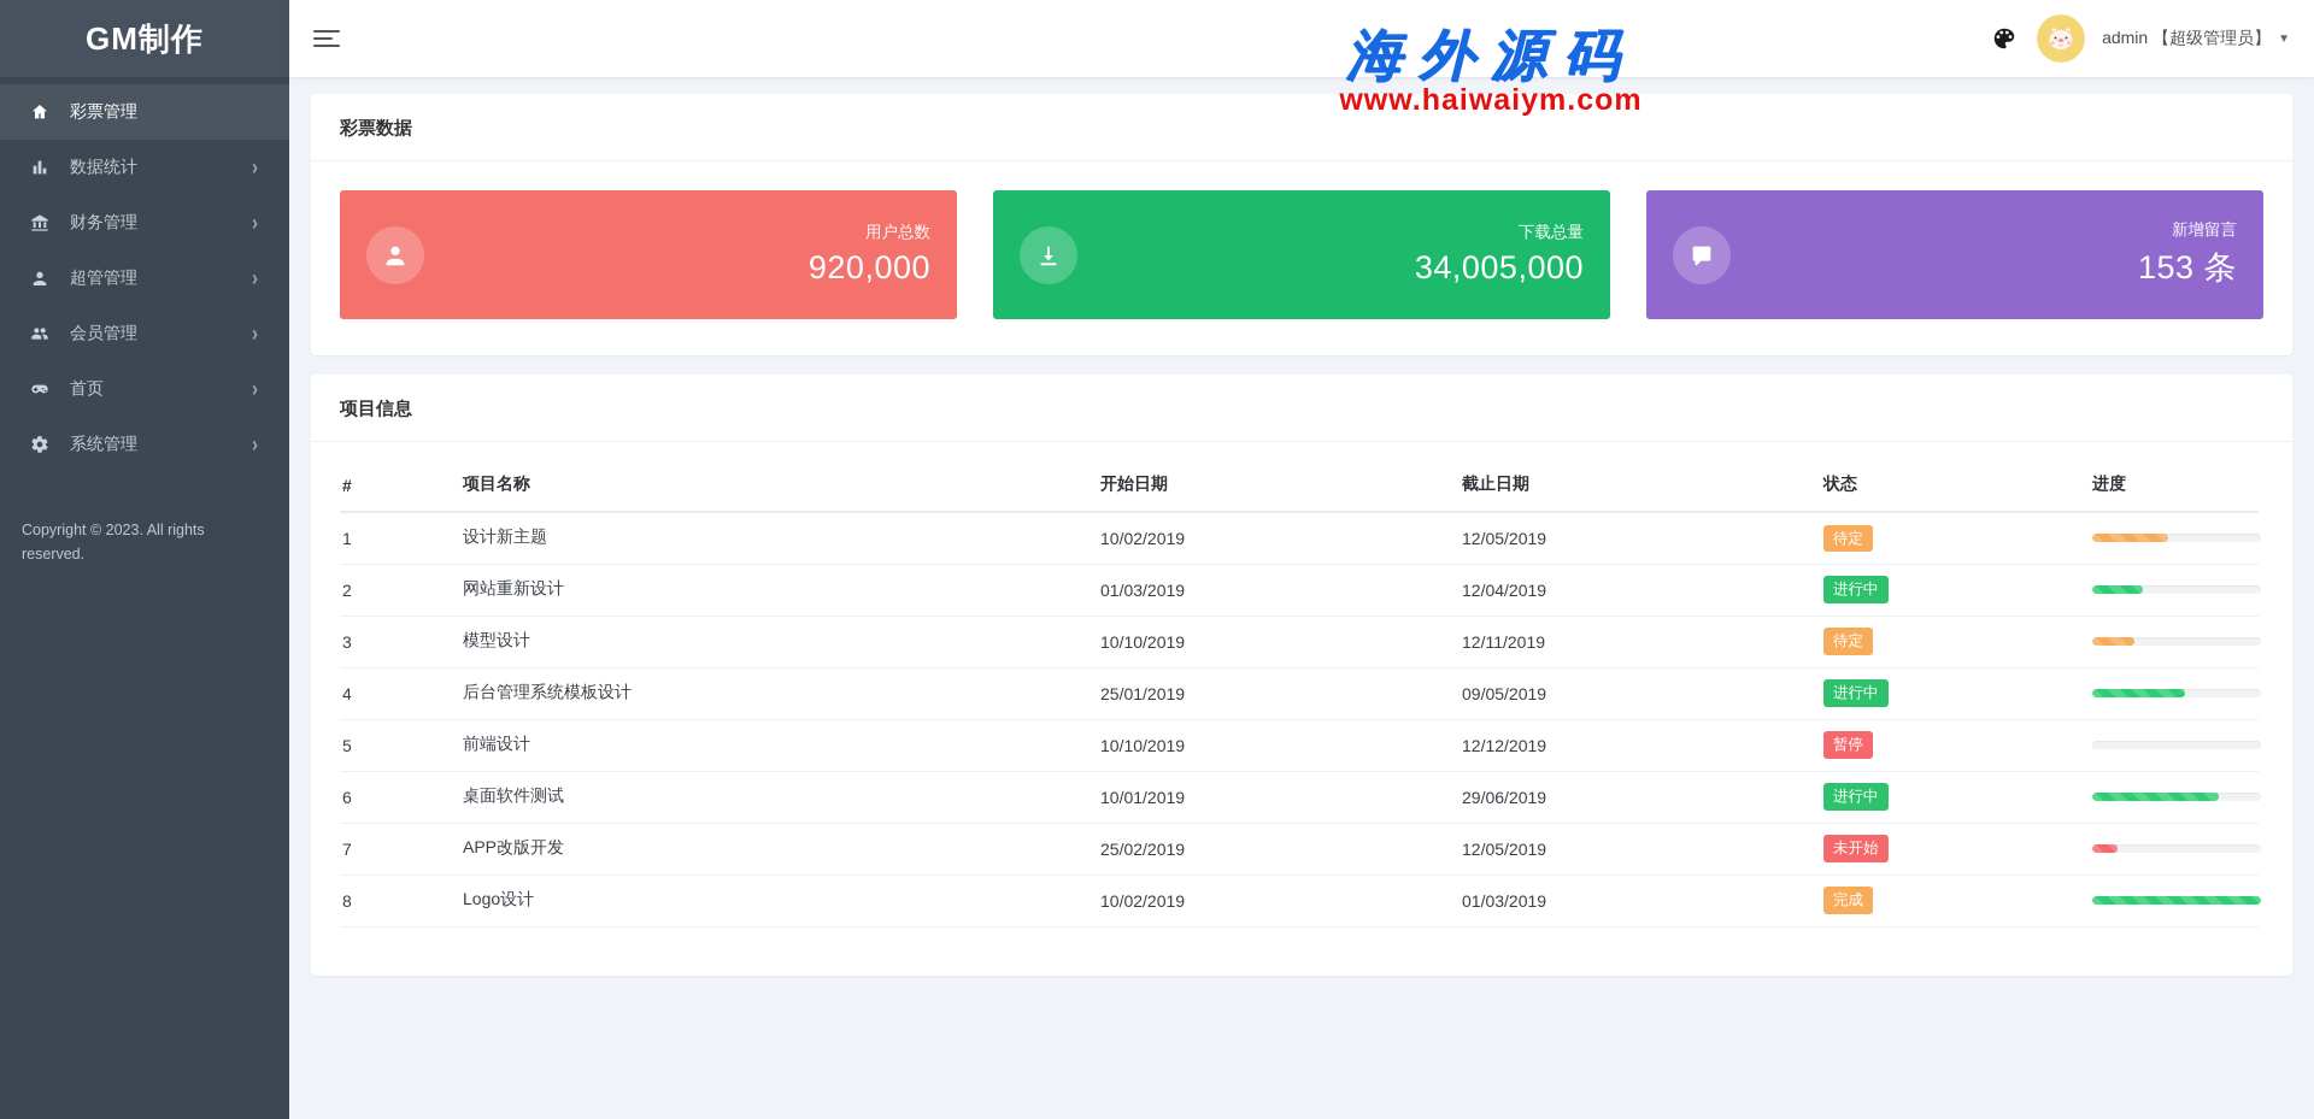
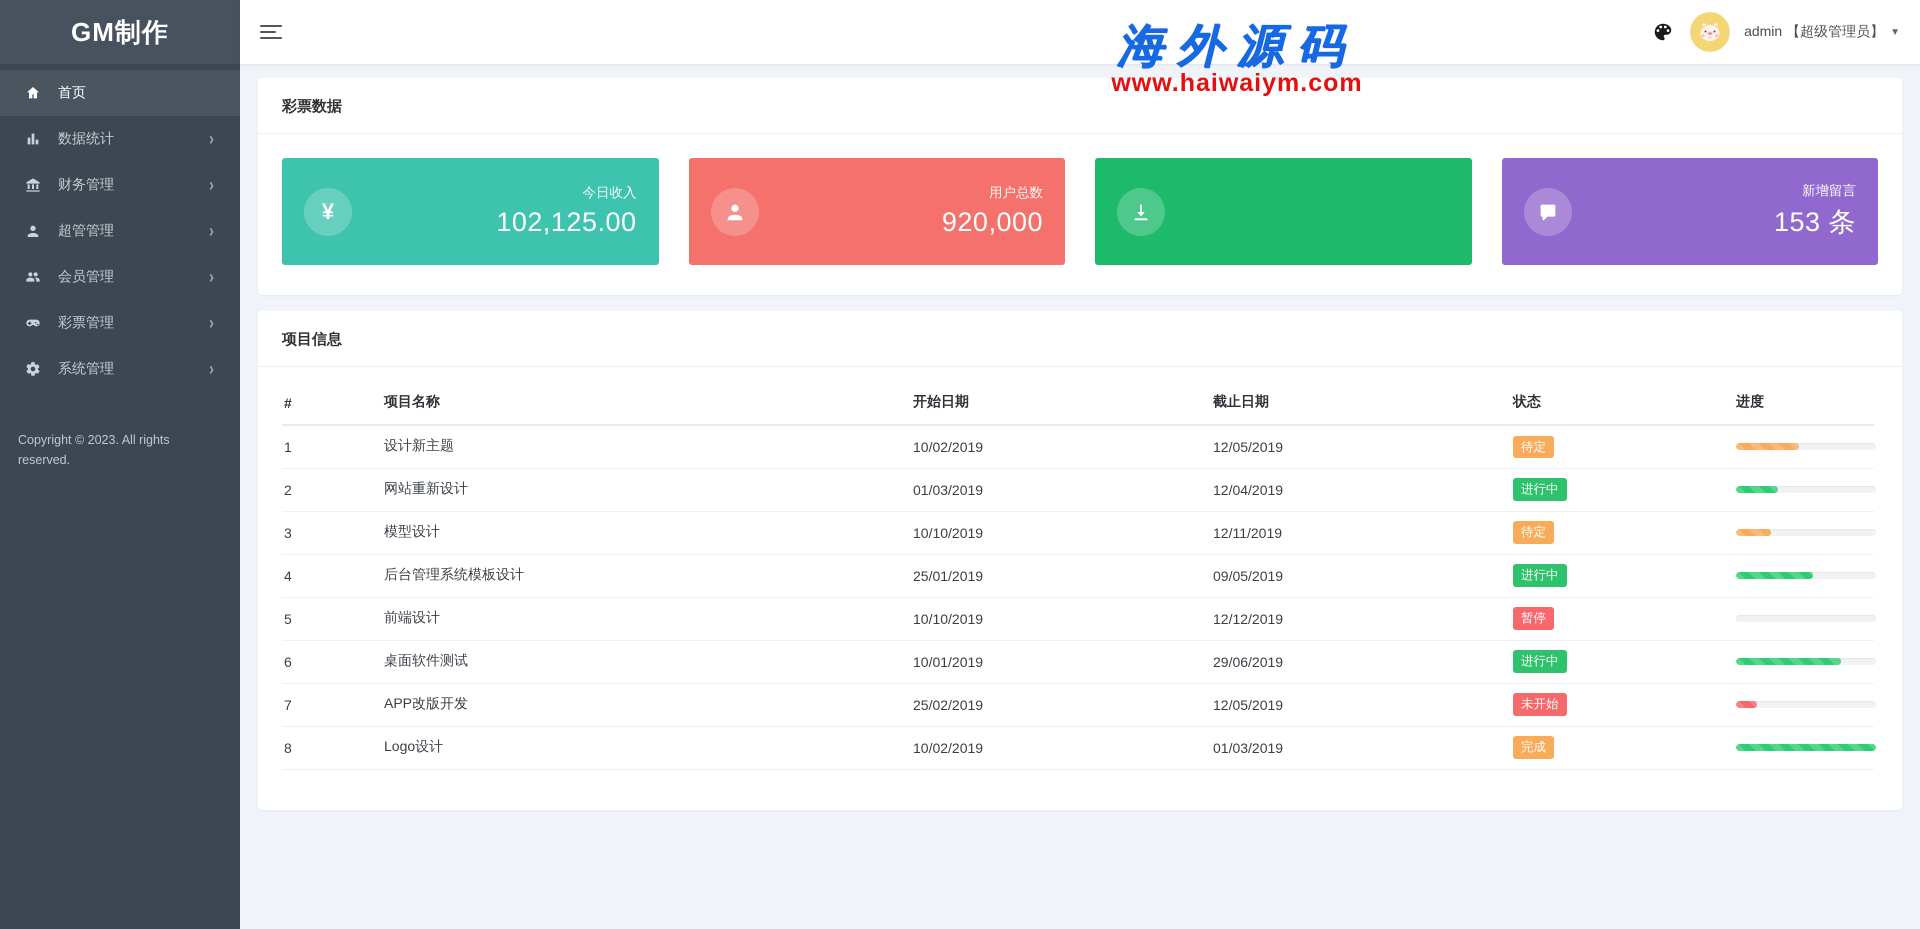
  GM制作
- 彩票管理
+ 首页
  数据统计
  ›
  财务管理
  ›
  超管管理
  ›
  会员管理
  ›
- 首页
+ 彩票管理
  ›
  系统管理
  ›
  Copyright © 2023. All rights reserved.
  admin 【超级管理员】
  ▼
  彩票数据
+ ¥
+ 今日收入
+ 102,125.00
  用户总数
  920,000
- 下载总量
- 34,005,000
  新增留言
  153 条
  项目信息
  #	项目名称	开始日期	截止日期	状态	进度
  1	设计新主题	10/02/2019	12/05/2019	待定
  2	网站重新设计	01/03/2019	12/04/2019	进行中
  3	模型设计	10/10/2019	12/11/2019	待定
  4	后台管理系统模板设计	25/01/2019	09/05/2019	进行中
  5	前端设计	10/10/2019	12/12/2019	暂停
  6	桌面软件测试	10/01/2019	29/06/2019	进行中
  7	APP改版开发	25/02/2019	12/05/2019	未开始
  8	Logo设计	10/02/2019	01/03/2019	完成
  海外源码
  www.haiwaiym.com
